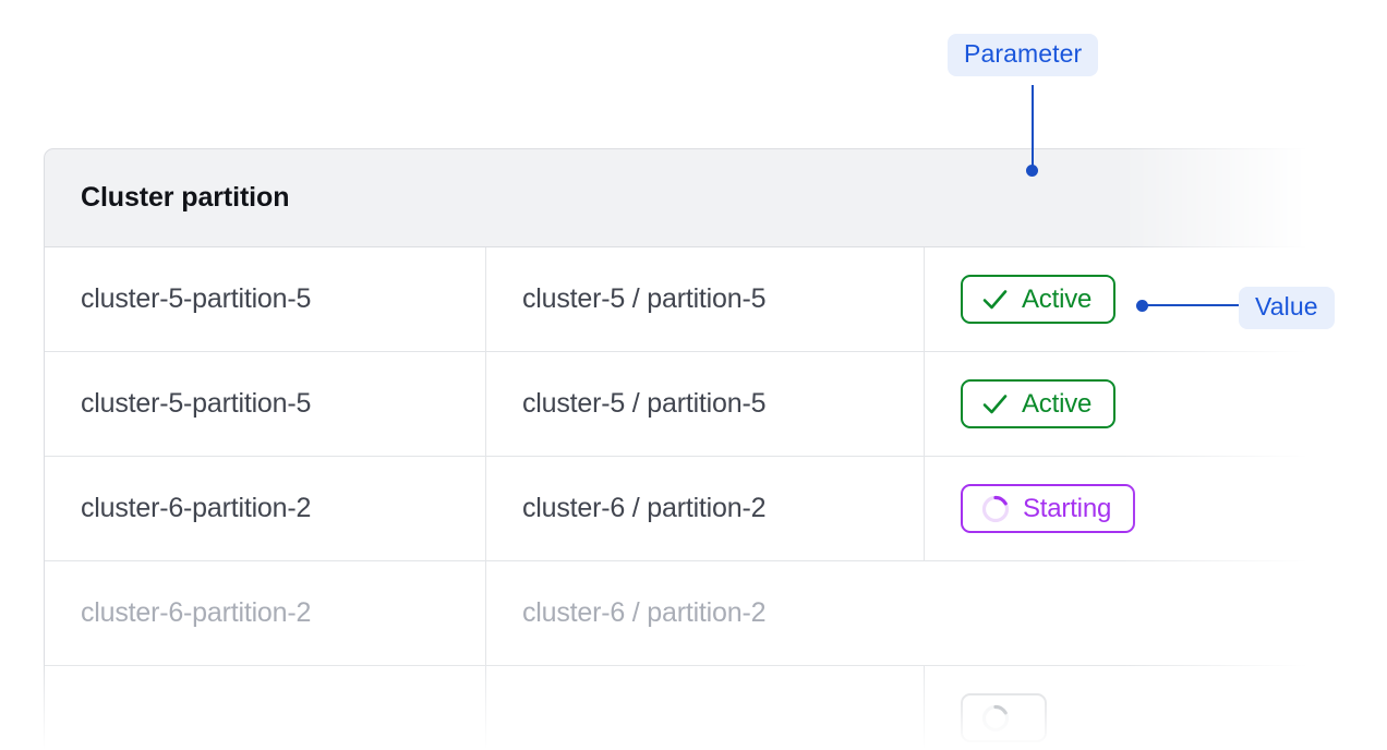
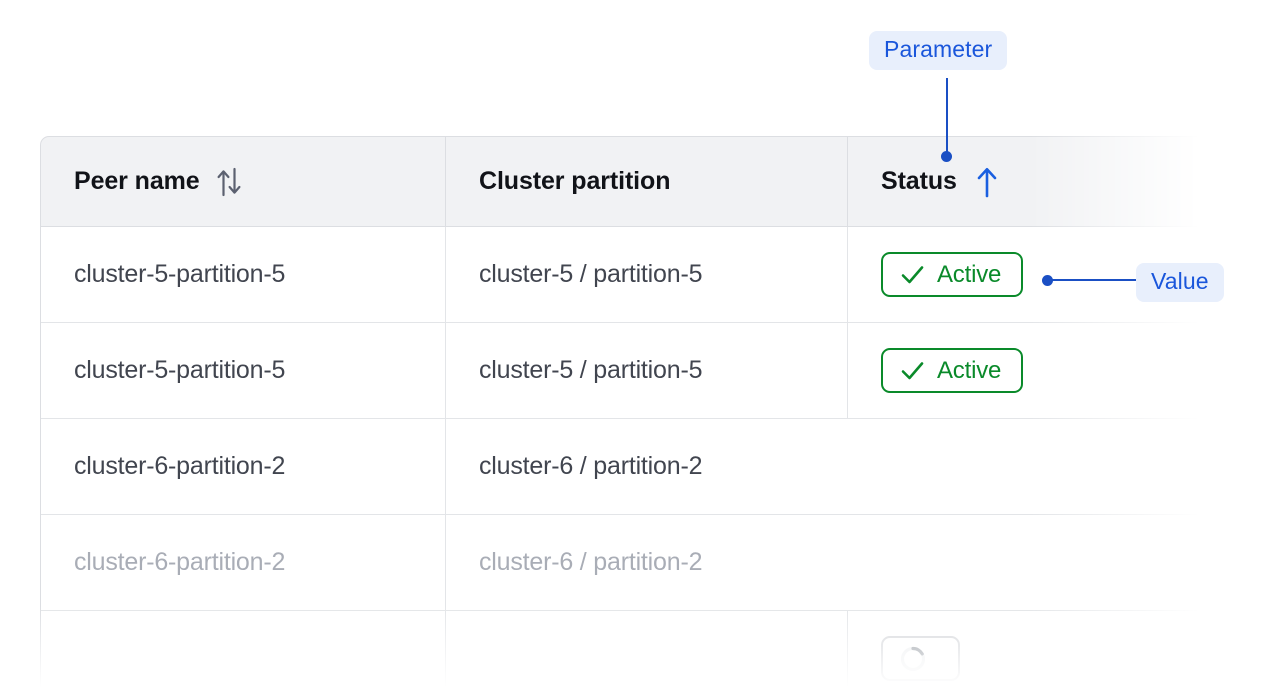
+ Peer name
  Cluster partition
+ Status
  cluster-5-partition-5
  cluster-5 / partition-5
  Active
  cluster-5-partition-5
  cluster-5 / partition-5
  Active
  cluster-6-partition-2
  cluster-6 / partition-2
- Starting
  cluster-6-partition-2
  cluster-6 / partition-2
  Parameter
  Value
